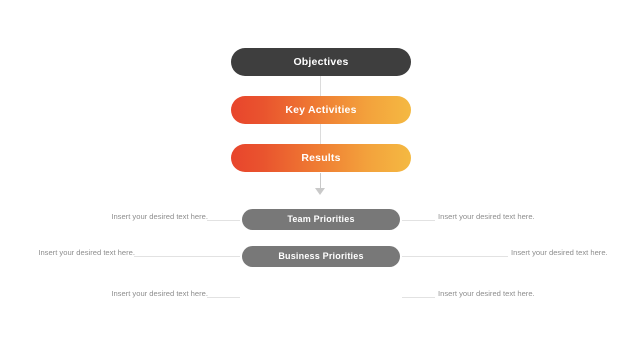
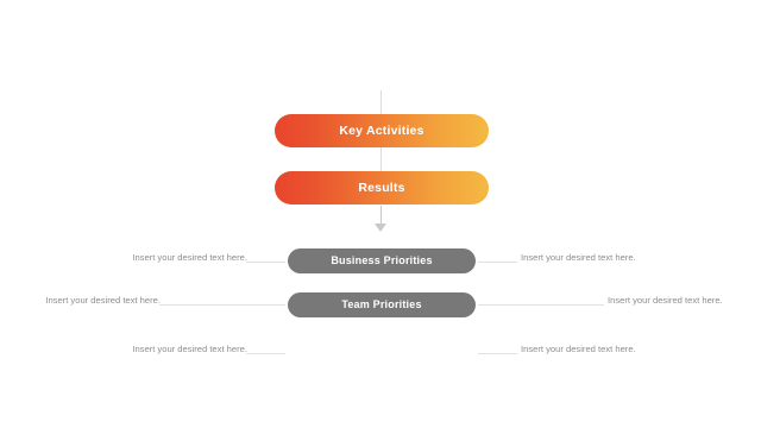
- Objectives
  Key Activities
  Results
  Insert your desired text here.
- Team Priorities
+ Business Priorities
  Insert your desired text here.
  Insert your desired text here.
- Business Priorities
+ Team Priorities
  Insert your desired text here.
  Insert your desired text here.
  Insert your desired text here.
